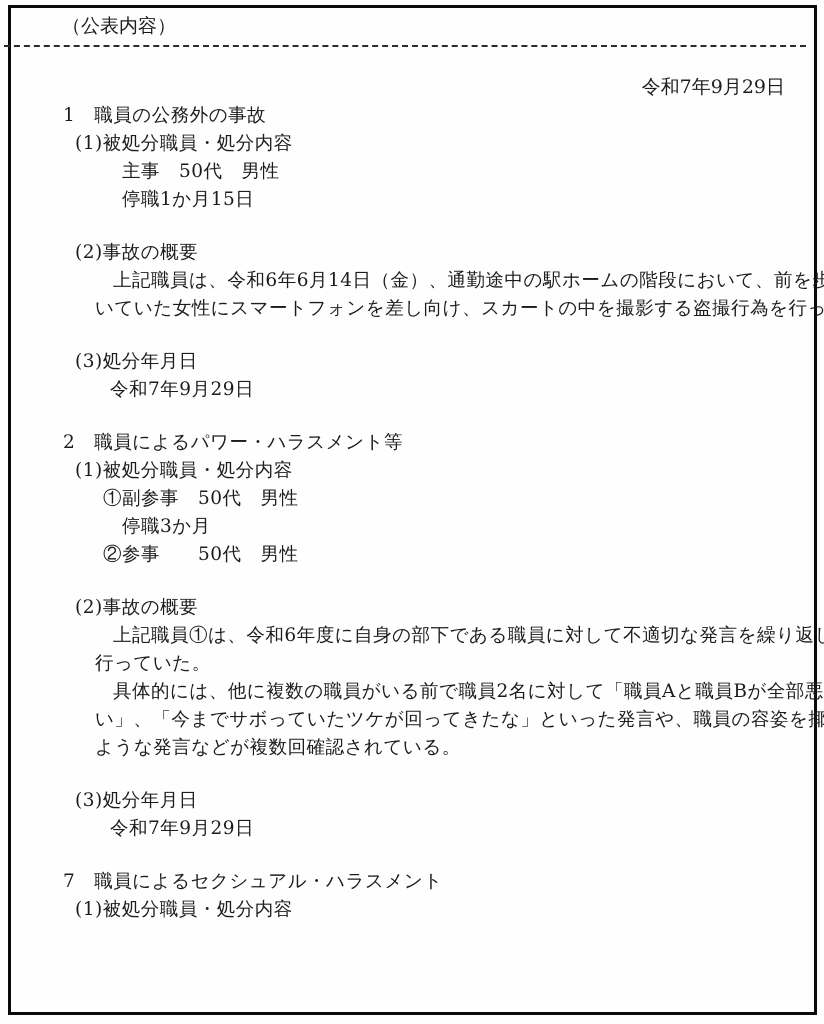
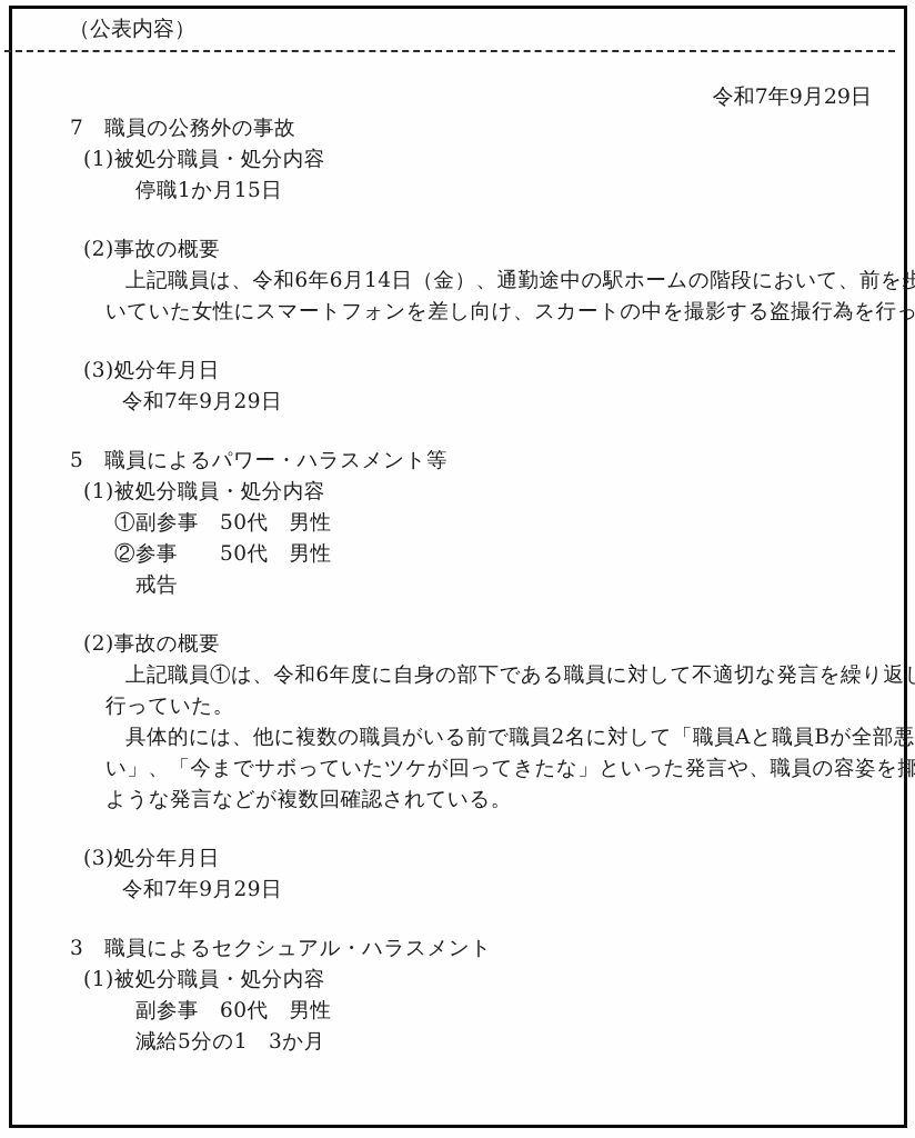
  （公表内容）
  令和7年9月29日
- 1 職員の公務外の事故
+ 7 職員の公務外の事故
  (1)被処分職員・処分内容
- 主事 50代 男性
  停職1か月15日
  (2)事故の概要
  上記職員は、令和6年6月14日（金）、通勤途中の駅ホームの階段において、前を歩
  いていた女性にスマートフォンを差し向け、スカートの中を撮影する盗撮行為を行っ
  (3)処分年月日
  令和7年9月29日
- 2 職員によるパワー・ハラスメント等
+ 5 職員によるパワー・ハラスメント等
  (1)被処分職員・処分内容
  ①副参事 50代 男性
- 停職3か月
  ②参事 50代 男性
+ 戒告
  (2)事故の概要
  上記職員①は、令和6年度に自身の部下である職員に対して不適切な発言を繰り返
  行っていた。
  具体的には、他に複数の職員がいる前で職員2名に対して「職員Aと職員Bが全部悪
  い」、「今までサボっていたツケが回ってきたな」といった発言や、職員の容姿を揶
  ような発言などが複数回確認されている。
  (3)処分年月日
  令和7年9月29日
- 7 職員によるセクシュアル・ハラスメント
+ 3 職員によるセクシュアル・ハラスメント
  (1)被処分職員・処分内容
+ 副参事 60代 男性
+ 減給5分の1 3か月
